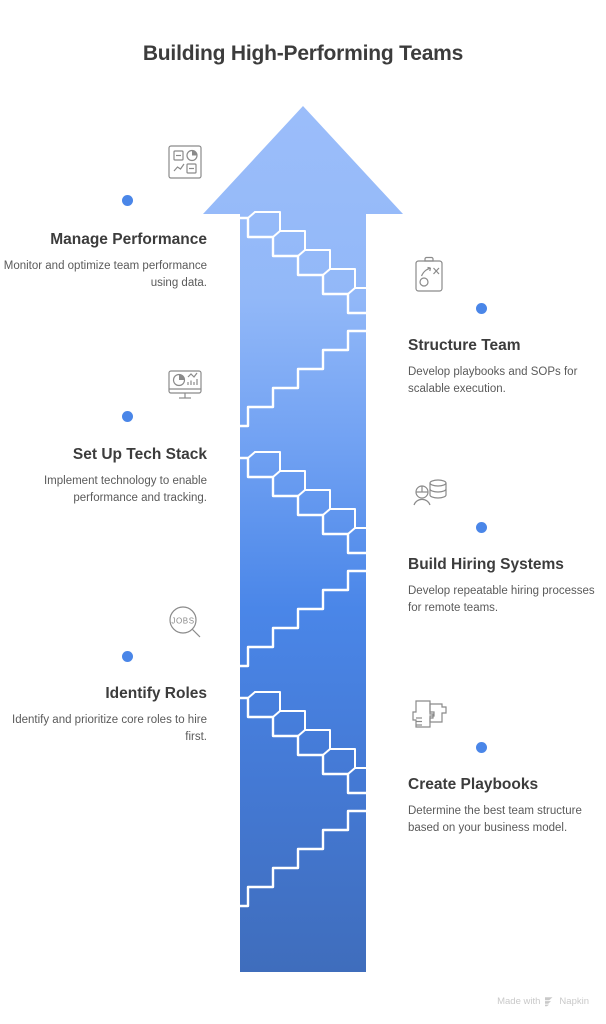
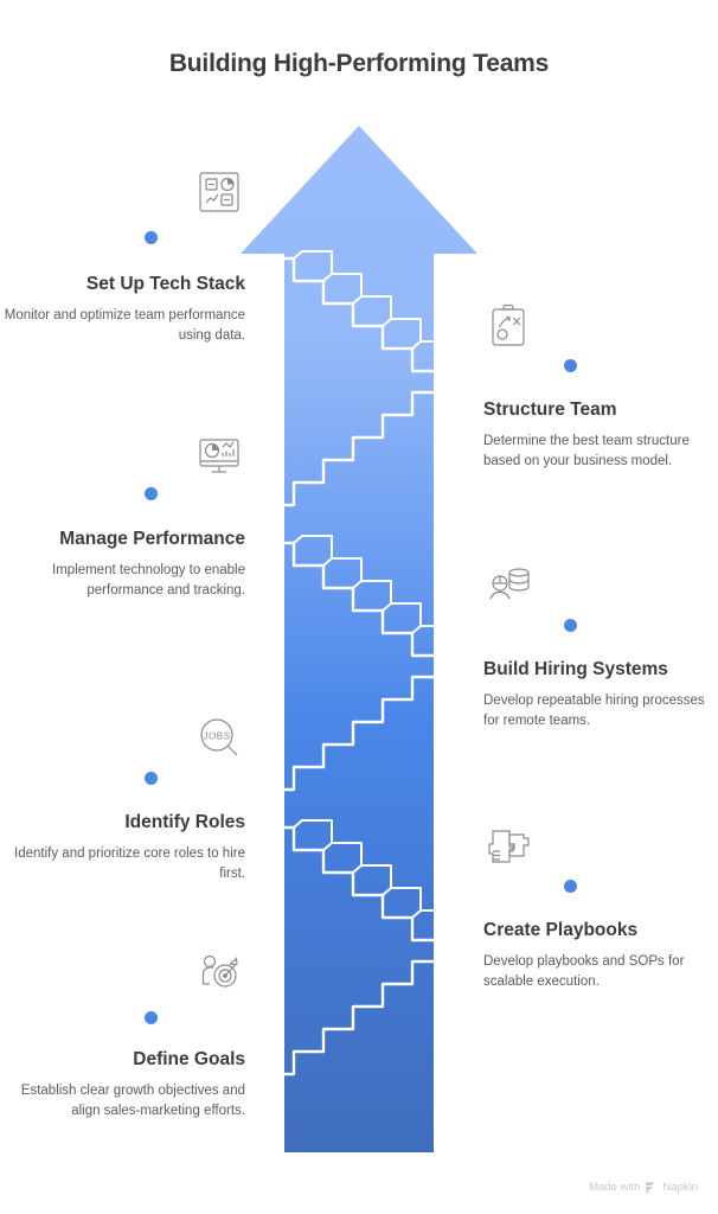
  Building High-Performing Teams
- Manage Performance
+ Set Up Tech Stack
  Monitor and optimize team performance using data.
- Set Up Tech Stack
+ Manage Performance
  Implement technology to enable performance and tracking.
  JOBS
  Identify Roles
  Identify and prioritize core roles to hire first.
+ Define Goals
+ Establish clear growth objectives and align sales-marketing efforts.
  Structure Team
- Develop playbooks and SOPs for scalable execution.
+ Determine the best team structure based on your business model.
  Build Hiring Systems
  Develop repeatable hiring processes for remote teams.
  Create Playbooks
- Determine the best team structure based on your business model.
+ Develop playbooks and SOPs for scalable execution.
  Made with
  Napkin
